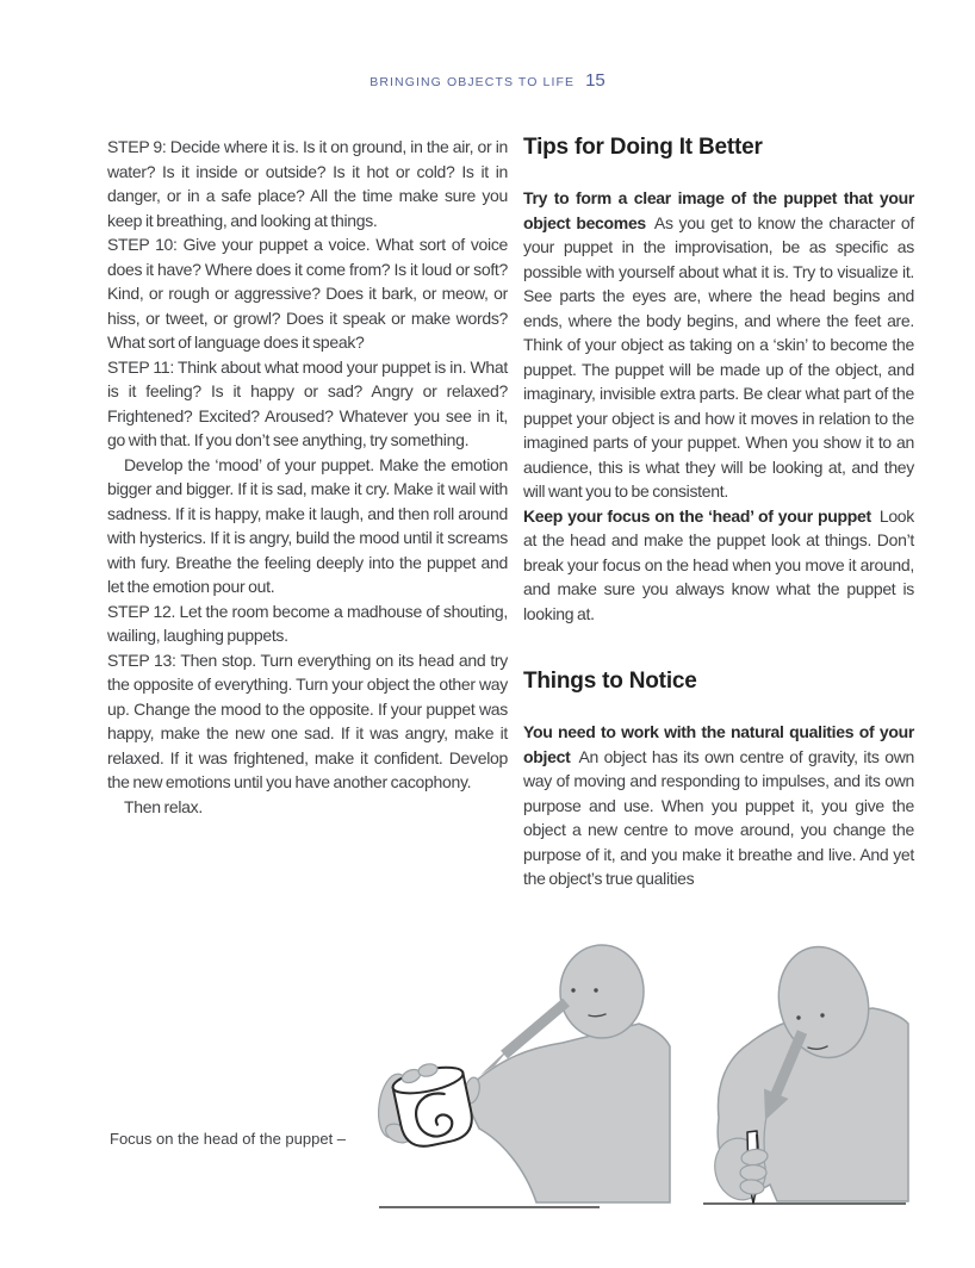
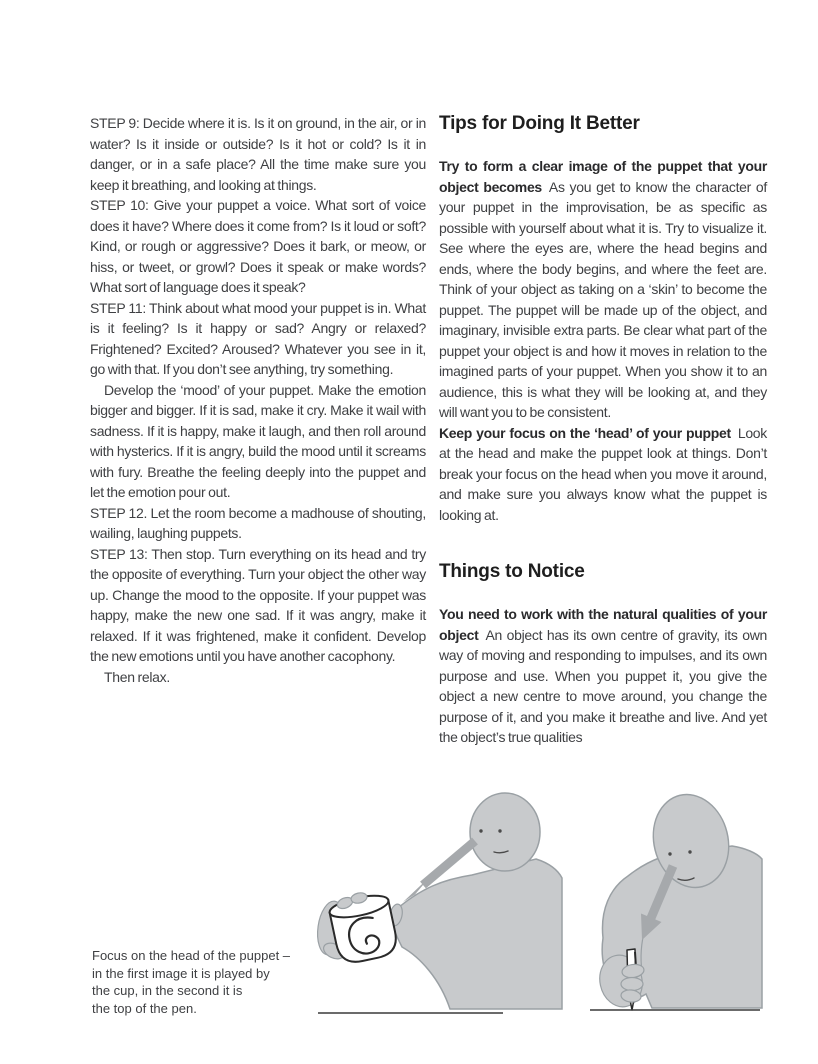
- BRINGING OBJECTS TO LIFE 15
  STEP 9: Decide where it is. Is it on ground, in the air, or in water? Is it inside or outside? Is it hot or cold? Is it in danger, or in a safe place? All the time make sure you keep it breathing, and looking at things.
  STEP 10: Give your puppet a voice. What sort of voice does it have? Where does it come from? Is it loud or soft? Kind, or rough or aggressive? Does it bark, or meow, or hiss, or tweet, or growl? Does it speak or make words? What sort of language does it speak?
  STEP 11: Think about what mood your puppet is in. What is it feeling? Is it happy or sad? Angry or relaxed? Frightened? Excited? Aroused? Whatever you see in it, go with that. If you don’t see anything, try something.
  Develop the ‘mood’ of your puppet. Make the emotion bigger and bigger. If it is sad, make it cry. Make it wail with sadness. If it is happy, make it laugh, and then roll around with hysterics. If it is angry, build the mood until it screams with fury. Breathe the feeling deeply into the puppet and let the emotion pour out.
  STEP 12. Let the room become a madhouse of shouting, wailing, laughing puppets.
  STEP 13: Then stop. Turn everything on its head and try the opposite of everything. Turn your object the other way up. Change the mood to the opposite. If your puppet was happy, make the new one sad. If it was angry, make it relaxed. If it was frightened, make it confident. Develop the new emotions until you have another cacophony.
  Then relax.
  Tips for Doing It Better
- Try to form a clear image of the puppet that your object becomes As you get to know the character of your puppet in the improvisation, be as specific as possible with yourself about what it is. Try to visualize it. See parts the eyes are, where the head begins and ends, where the body begins, and where the feet are. Think of your object as taking on a ‘skin’ to become the puppet. The puppet will be made up of the object, and imaginary, invisible extra parts. Be clear what part of the puppet your object is and how it moves in relation to the imagined parts of your puppet. When you show it to an audience, this is what they will be looking at, and they will want you to be consistent.
+ Try to form a clear image of the puppet that your object becomes As you get to know the character of your puppet in the improvisation, be as specific as possible with yourself about what it is. Try to visualize it. See where the eyes are, where the head begins and ends, where the body begins, and where the feet are. Think of your object as taking on a ‘skin’ to become the puppet. The puppet will be made up of the object, and imaginary, invisible extra parts. Be clear what part of the puppet your object is and how it moves in relation to the imagined parts of your puppet. When you show it to an audience, this is what they will be looking at, and they will want you to be consistent.
  Keep your focus on the ‘head’ of your puppet Look at the head and make the puppet look at things. Don’t break your focus on the head when you move it around, and make sure you always know what the puppet is looking at.
  Things to Notice
  You need to work with the natural qualities of your object An object has its own centre of gravity, its own way of moving and responding to impulses, and its own purpose and use. When you puppet it, you give the object a new centre to move around, you change the purpose of it, and you make it breathe and live. And yet the object’s true qualities
  Focus on the head of the puppet –
+ in the first image it is played by
+ the cup, in the second it is
+ the top of the pen.
